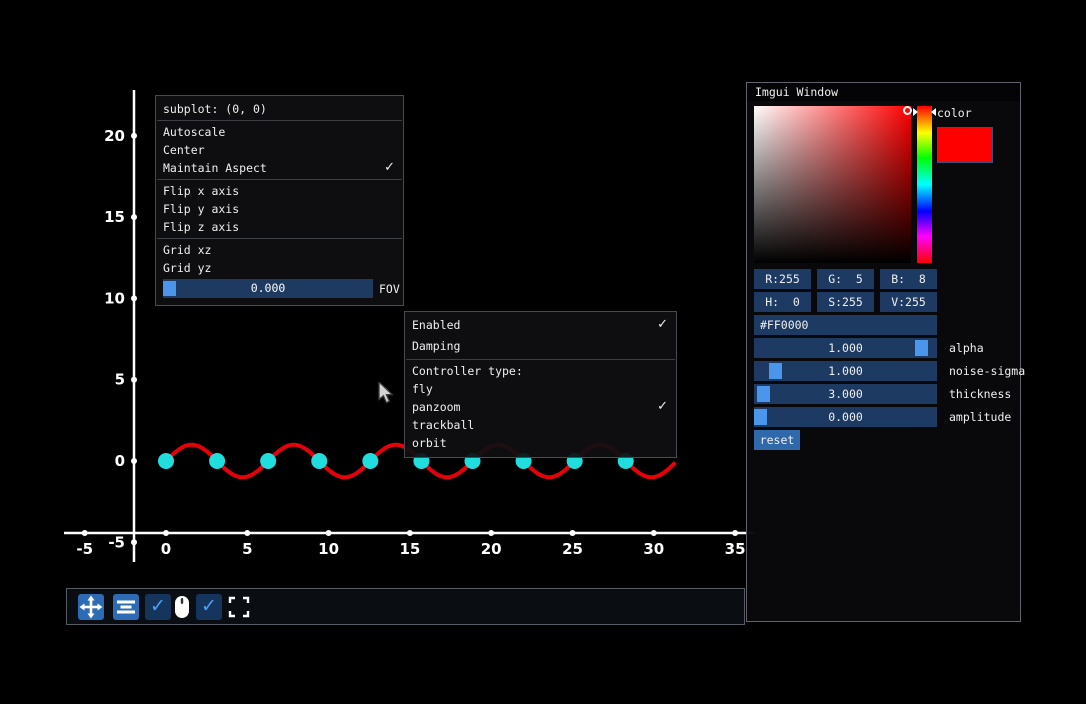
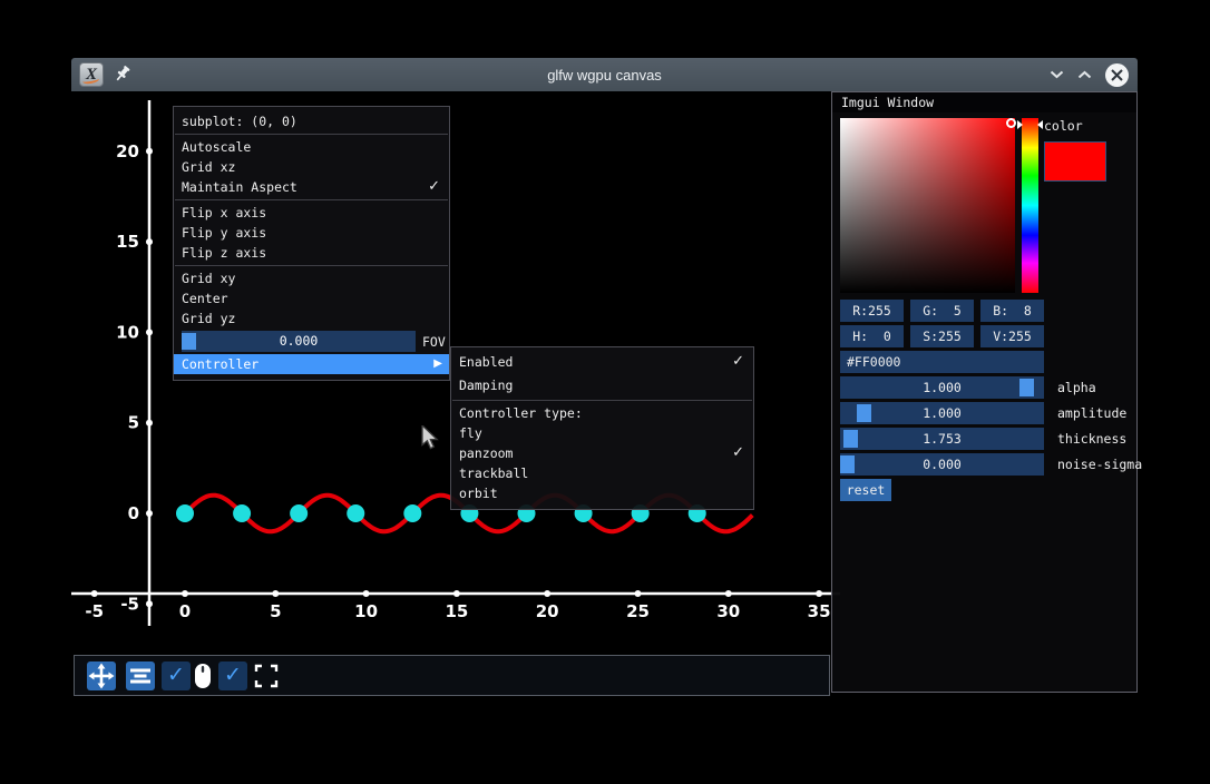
+ X
+ glfw wgpu canvas
  20
  15
  10
  5
  0
  -5
  -5
  0
  5
  10
  15
  20
  25
  30
  35
  ✓
  ✓
  subplot: (0, 0)
  Autoscale
- Center
+ Grid xz
  Maintain Aspect
  ✓
  Flip x axis
  Flip y axis
  Flip z axis
+ Grid xy
- Grid xz
+ Center
  Grid yz
  0.000
  FOV
+ Controller
+ ▶
  Enabled
  ✓
  Damping
  Controller type:
  fly
  panzoom
  ✓
  trackball
  orbit
  Imgui Window
  color
  R:255
  G: 5
  B: 8
  H: 0
  S:255
  V:255
  #FF0000
  1.000
  alpha
  1.000
- noise-sigma
+ amplitude
- 3.000
+ 1.753
  thickness
  0.000
- amplitude
+ noise-sigma
  reset
